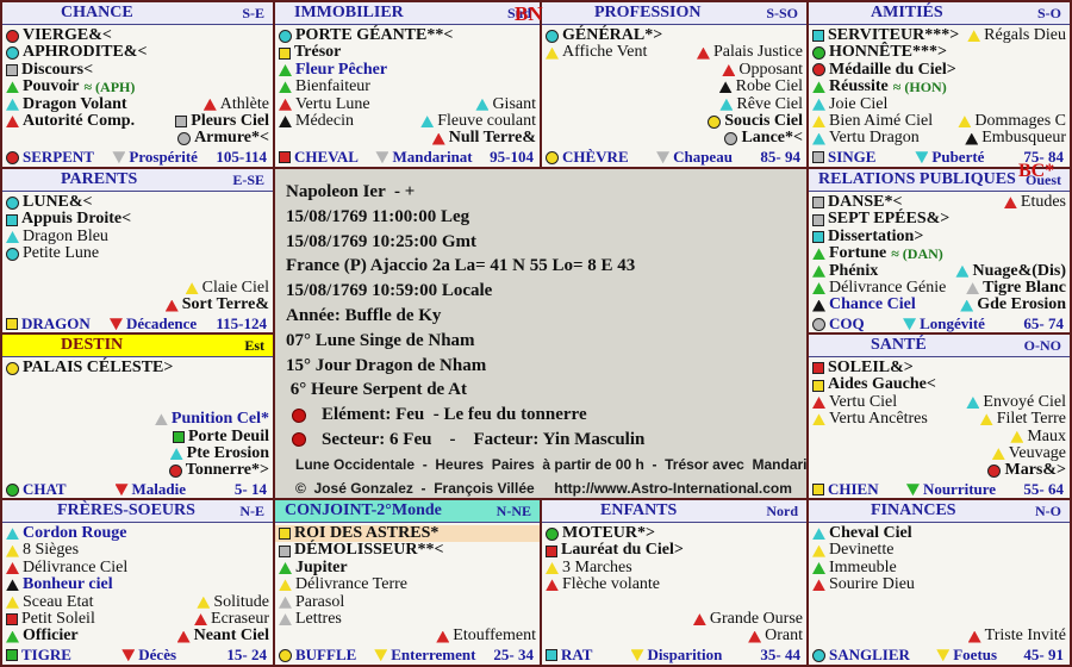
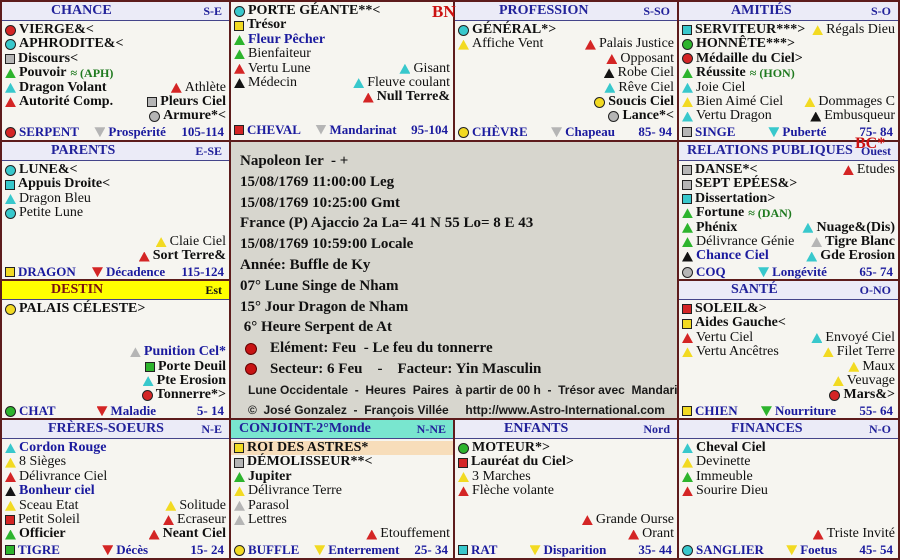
  CHANCE
  S-E
  VIERGE&<
  APHRODITE&<
  Discours<
  Pouvoir
  ≈ (APH)
  Dragon Volant
  Athlète
  Autorité Comp.
  Pleurs Ciel
  Armure*<
  SERPENT
  Prospérité
  105-114
- IMMOBILIER
- Sud
  PORTE GÉANTE**<
  Trésor
  Fleur Pêcher
  Bienfaiteur
  Vertu Lune
  Gisant
  Médecin
  Fleuve coulant
  Null Terre&
  CHEVAL
  Mandarinat
  95-104
  PROFESSION
  S-SO
  GÉNÉRAL*>
  Affiche Vent
  Palais Justice
  Opposant
  Robe Ciel
  Rêve Ciel
  Soucis Ciel
  Lance*<
  CHÈVRE
  Chapeau
  85- 94
  AMITIÉS
  S-O
  SERVITEUR***>
  Régals Dieu
  HONNÊTE***>
  Médaille du Ciel>
  Réussite
  ≈ (HON)
  Joie Ciel
  Bien Aimé Ciel
  Dommages C
  Vertu Dragon
  Embusqueur
  SINGE
  Puberté
  75- 84
  PARENTS
  E-SE
  LUNE&<
  Appuis Droite<
  Dragon Bleu
  Petite Lune
  Claie Ciel
  Sort Terre&
  DRAGON
  Décadence
  115-124
  Napoleon Ier - +
  15/08/1769 11:00:00 Leg
  15/08/1769 10:25:00 Gmt
  France (P) Ajaccio 2a La= 41 N 55 Lo= 8 E 43
  15/08/1769 10:59:00 Locale
  Année: Buffle de Ky
  07° Lune Singe de Nham
  15° Jour Dragon de Nham
  6° Heure Serpent de At
  Elément: Feu - Le feu du tonnerre
  Secteur: 6 Feu - Facteur: Yin Masculin
  Lune Occidentale - Heures Paires à partir de 00 h - Trésor avec Mandari
  © José Gonzalez - François Villée http://www.Astro-International.com
  RELATIONS PUBLIQUES
  Ouest
  DANSE*<
  Etudes
  SEPT EPÉES&>
  Dissertation>
  Fortune
  ≈ (DAN)
  Phénix
  Nuage&(Dis)
  Délivrance Génie
  Tigre Blanc
  Chance Ciel
  Gde Erosion
  COQ
  Longévité
  65- 74
  DESTIN
  Est
  PALAIS CÉLESTE>
  Punition Cel*
  Porte Deuil
  Pte Erosion
  Tonnerre*>
  CHAT
  Maladie
  5- 14
  SANTÉ
  O-NO
  SOLEIL&>
  Aides Gauche<
  Vertu Ciel
  Envoyé Ciel
  Vertu Ancêtres
  Filet Terre
  Maux
  Veuvage
  Mars&>
  CHIEN
  Nourriture
  55- 64
  FRÈRES-SOEURS
  N-E
  Cordon Rouge
  8 Sièges
  Délivrance Ciel
  Bonheur ciel
  Sceau Etat
  Solitude
  Petit Soleil
  Ecraseur
  Officier
  Neant Ciel
  TIGRE
  Décès
  15- 24
  CONJOINT-2°Monde
  N-NE
  ROI DES ASTRES*
  DÉMOLISSEUR**<
  Jupiter
  Délivrance Terre
  Parasol
  Lettres
  Etouffement
  BUFFLE
  Enterrement
  25- 34
  ENFANTS
  Nord
  MOTEUR*>
  Lauréat du Ciel>
  3 Marches
  Flèche volante
  Grande Ourse
  Orant
  RAT
  Disparition
  35- 44
  FINANCES
  N-O
  Cheval Ciel
  Devinette
  Immeuble
  Sourire Dieu
  Triste Invité
  SANGLIER
  Foetus
- 45- 91
+ 45- 54
  BN
  BC*
